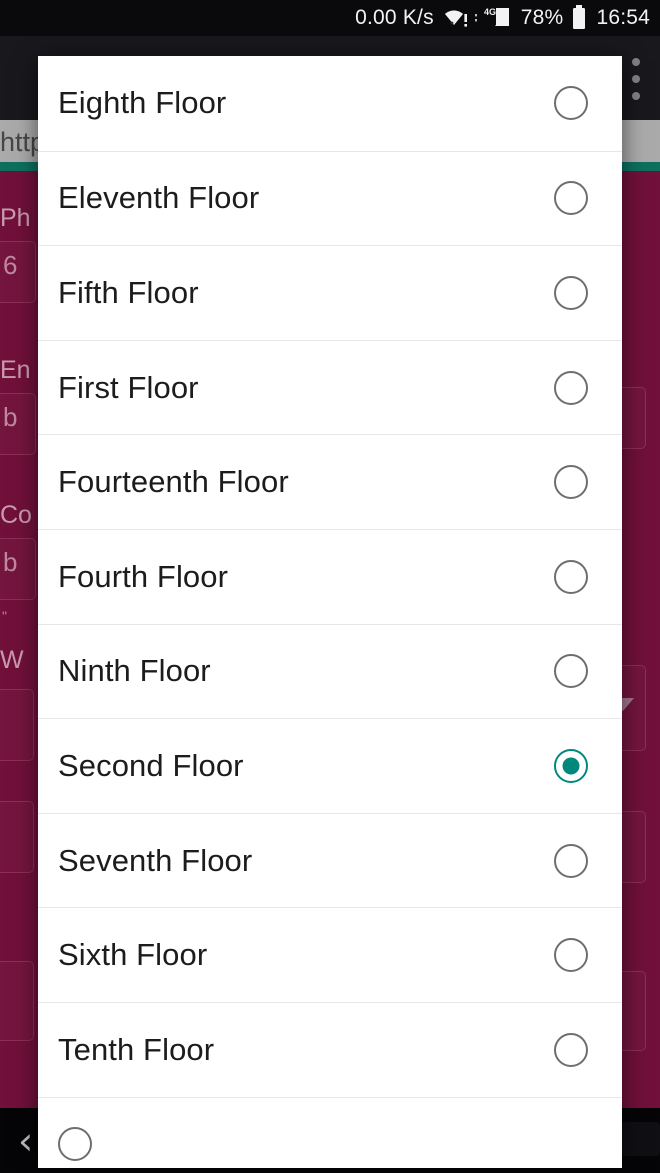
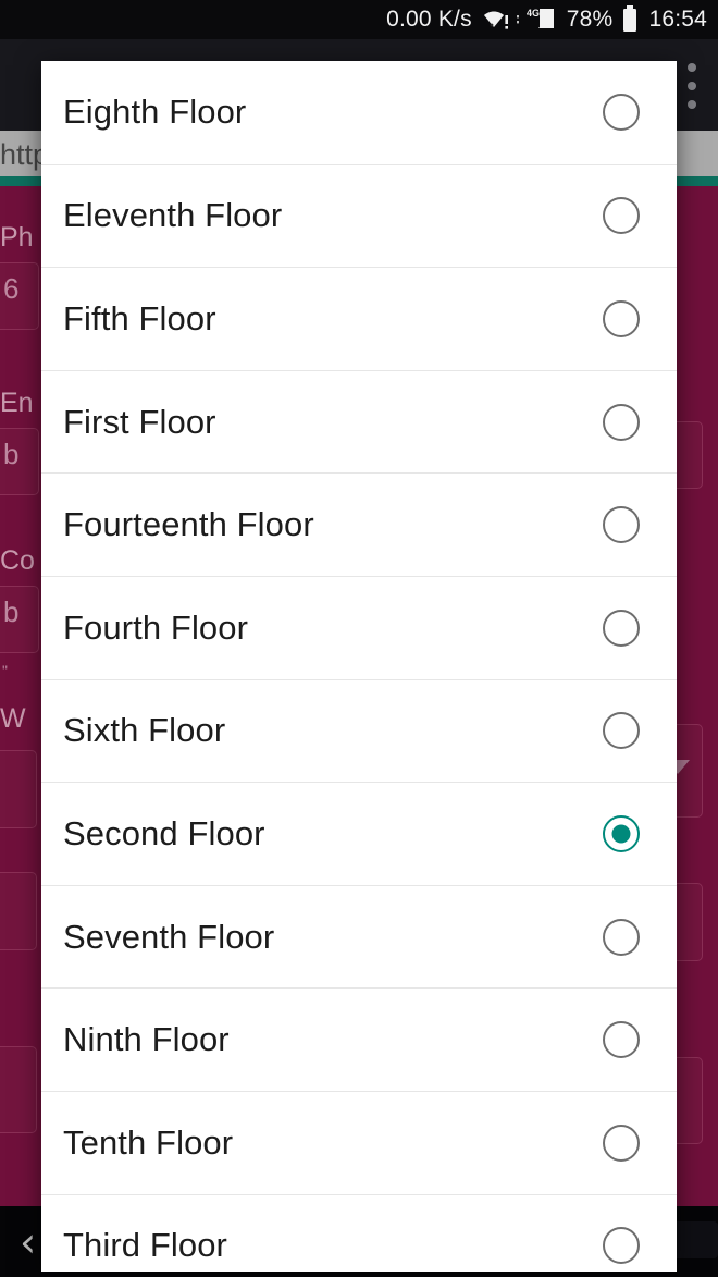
  htt
  Ph
  6
  En
  b
  Co
  b
  "
  W
  ‹
  0.00 K/s
  4G
  78%
  16:54
  Eighth Floor
  Eleventh Floor
  Fifth Floor
  First Floor
  Fourteenth Floor
  Fourth Floor
- Ninth Floor
+ Sixth Floor
  Second Floor
  Seventh Floor
- Sixth Floor
+ Ninth Floor
  Tenth Floor
+ Third Floor
